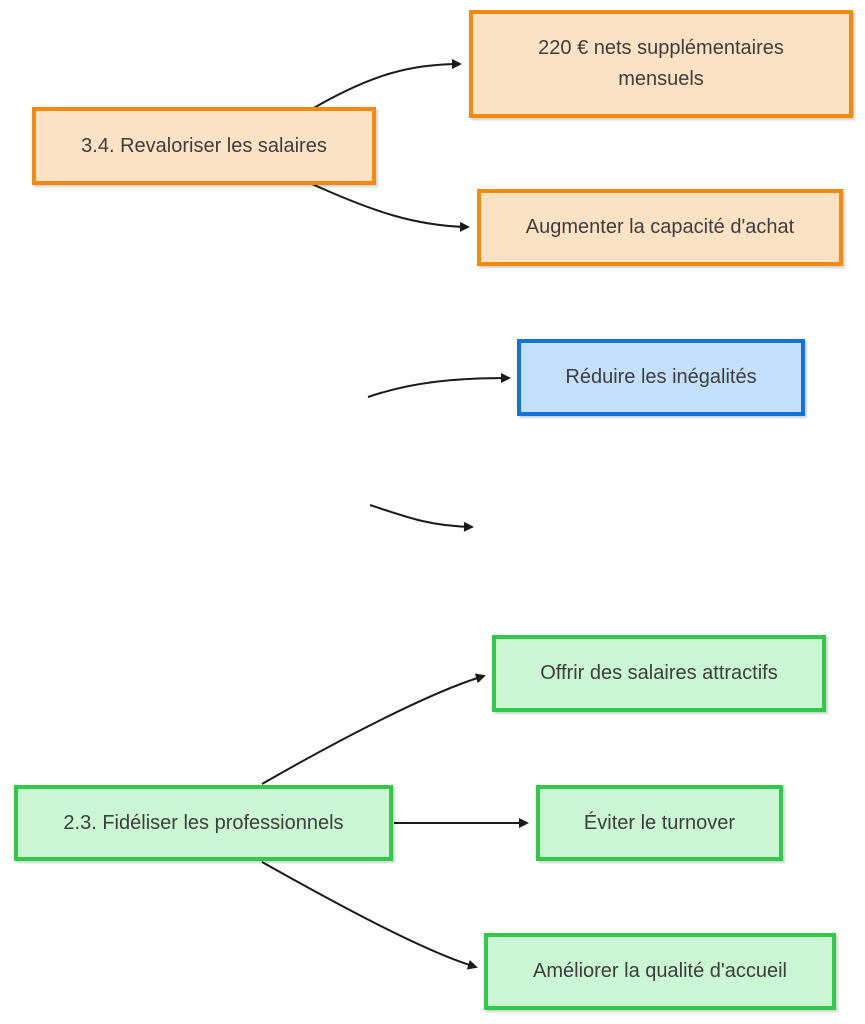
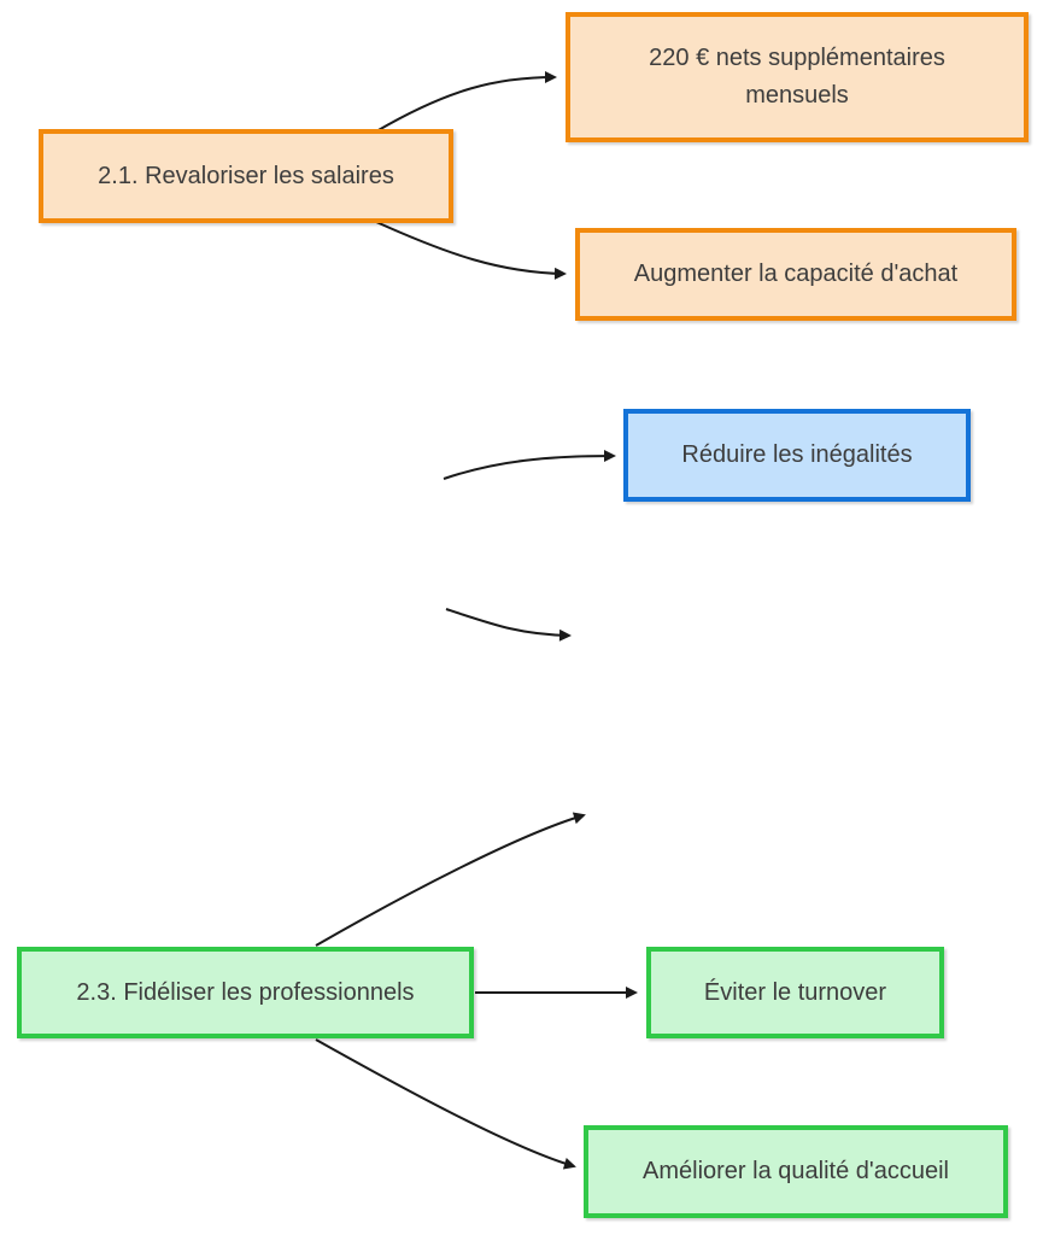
- 3.4. Revaloriser les salaires
+ 2.1. Revaloriser les salaires
  220 € nets supplémentaires mensuels
  Augmenter la capacité d'achat
  Réduire les inégalités
  2.3. Fidéliser les professionnels
- Offrir des salaires attractifs
  Éviter le turnover
  Améliorer la qualité d'accueil
